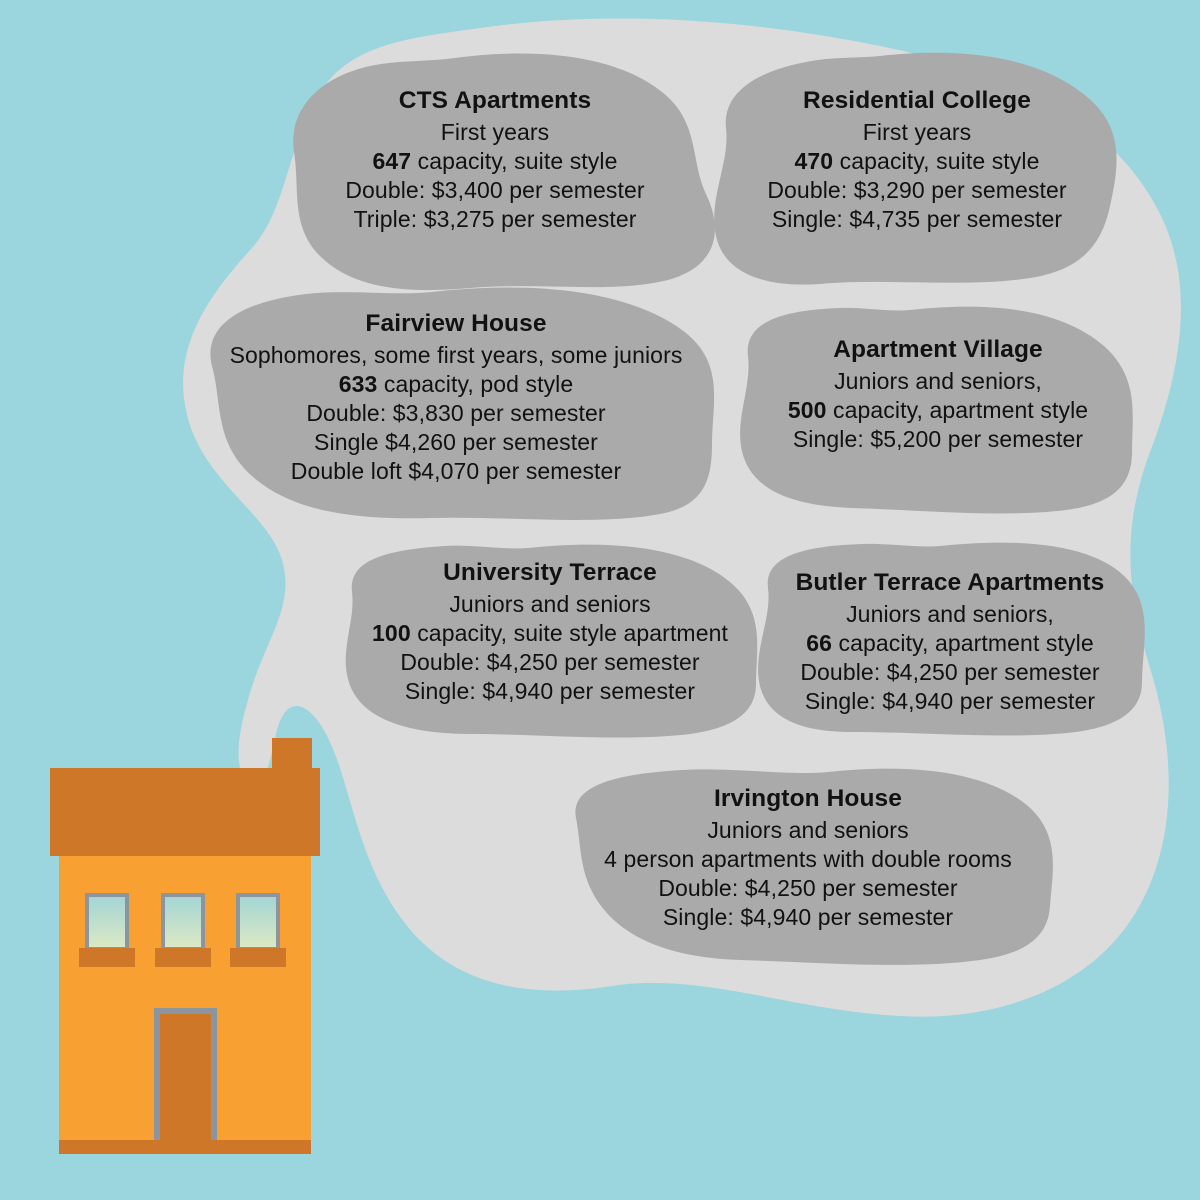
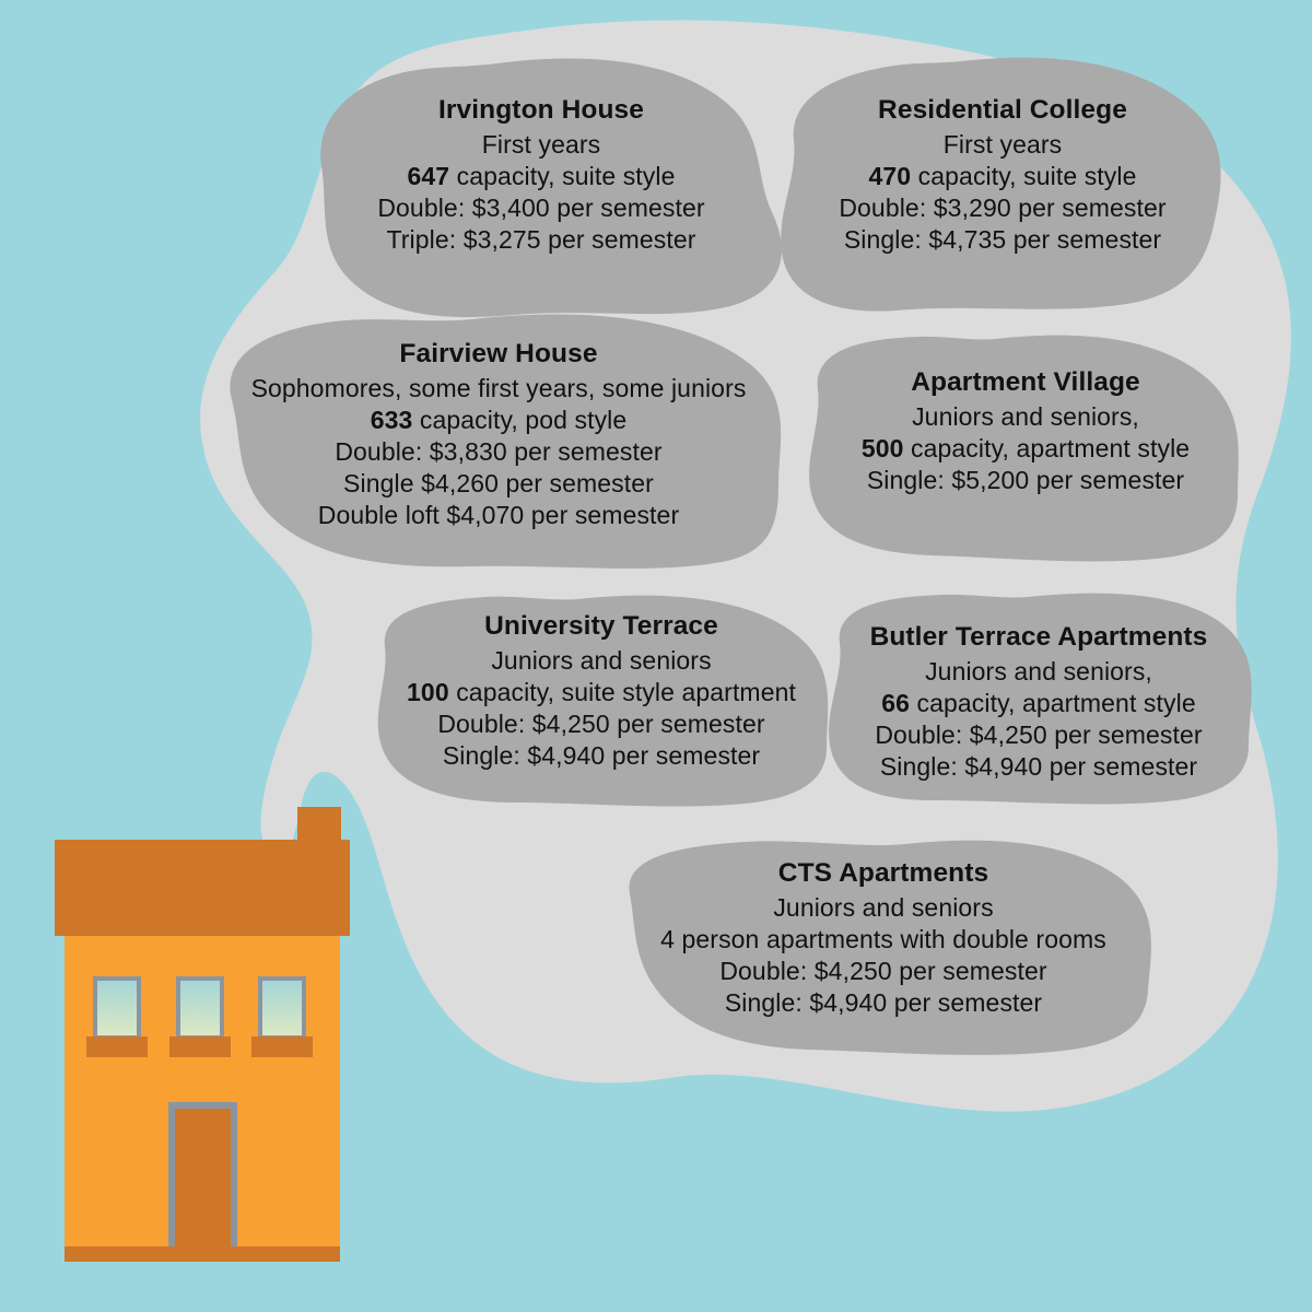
- CTS Apartments
+ Irvington House
  First years
  647 capacity, suite style
  Double: $3,400 per semester
  Triple: $3,275 per semester
  Residential College
  First years
  470 capacity, suite style
  Double: $3,290 per semester
  Single: $4,735 per semester
  Fairview House
  Sophomores, some first years, some juniors
  633 capacity, pod style
  Double: $3,830 per semester
  Single $4,260 per semester
  Double loft $4,070 per semester
  Apartment Village
  Juniors and seniors,
  500 capacity, apartment style
  Single: $5,200 per semester
  University Terrace
  Juniors and seniors
  100 capacity, suite style apartment
  Double: $4,250 per semester
  Single: $4,940 per semester
  Butler Terrace Apartments
  Juniors and seniors,
  66 capacity, apartment style
  Double: $4,250 per semester
  Single: $4,940 per semester
- Irvington House
+ CTS Apartments
  Juniors and seniors
  4 person apartments with double rooms
  Double: $4,250 per semester
  Single: $4,940 per semester
